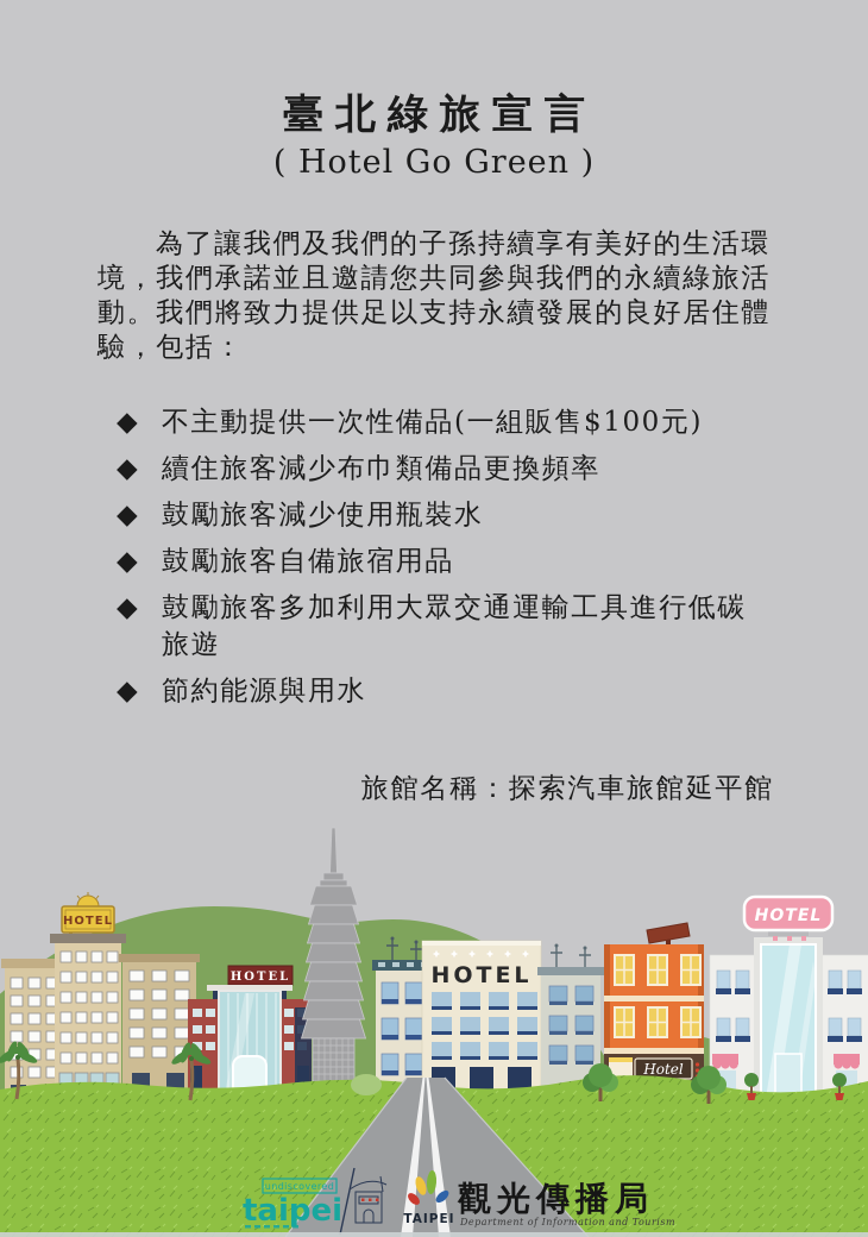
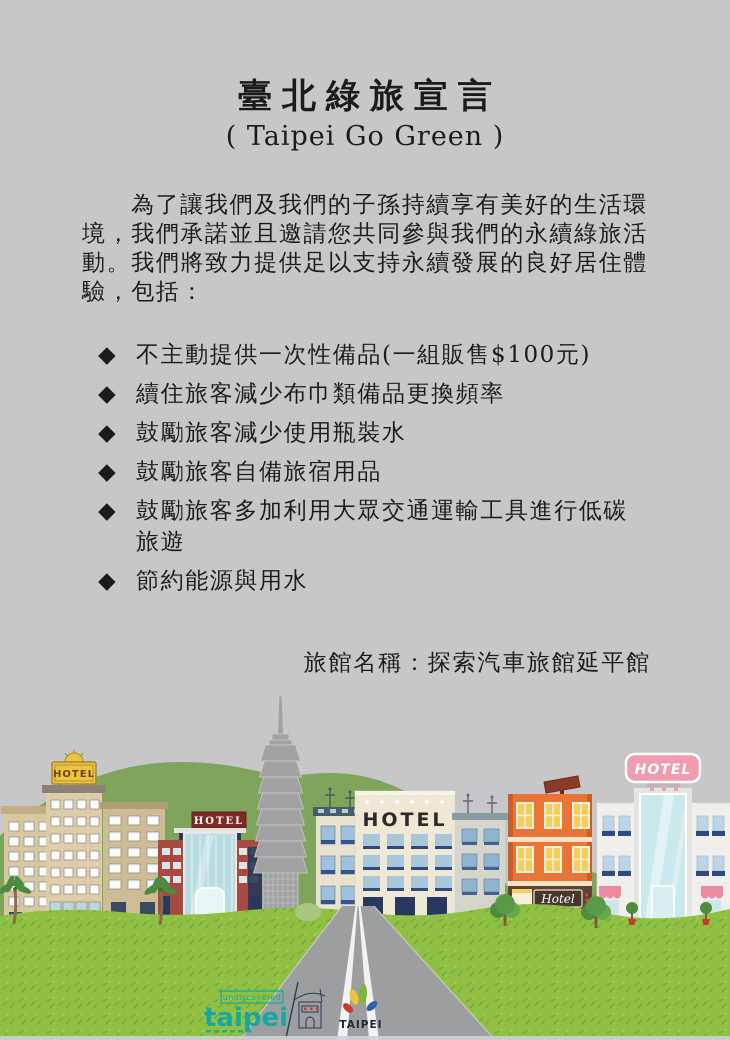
  臺北綠旅宣言
- ( Hotel Go Green )
+ ( Taipei Go Green )
  為了讓我們及我們的子孫持續享有美好的生活環境，我們承諾並且邀請您共同參與我們的永續綠旅活動。我們將致力提供足以支持永續發展的良好居住體驗，包括：
  ◆
  不主動提供一次性備品(一組販售$100元)
  ◆
  續住旅客減少布巾類備品更換頻率
  ◆
  鼓勵旅客減少使用瓶裝水
  ◆
  鼓勵旅客自備旅宿用品
  ◆
  鼓勵旅客多加利用大眾交通運輸工具進行低碳旅遊
  ◆
  節約能源與用水
  旅館名稱：探索汽車旅館延平館
  HOTEL
  HOTEL
  HOTEL
  Hotel
  HOTEL
  undiscovered
  taipei
  TAIPEI
- 觀光傳播局
- Department of Information and Tourism
